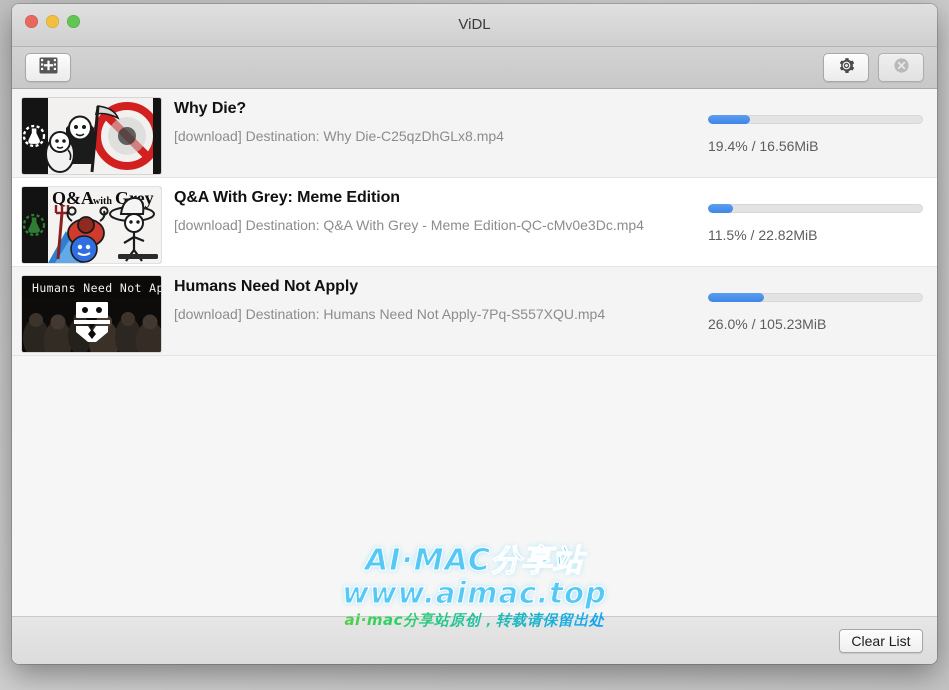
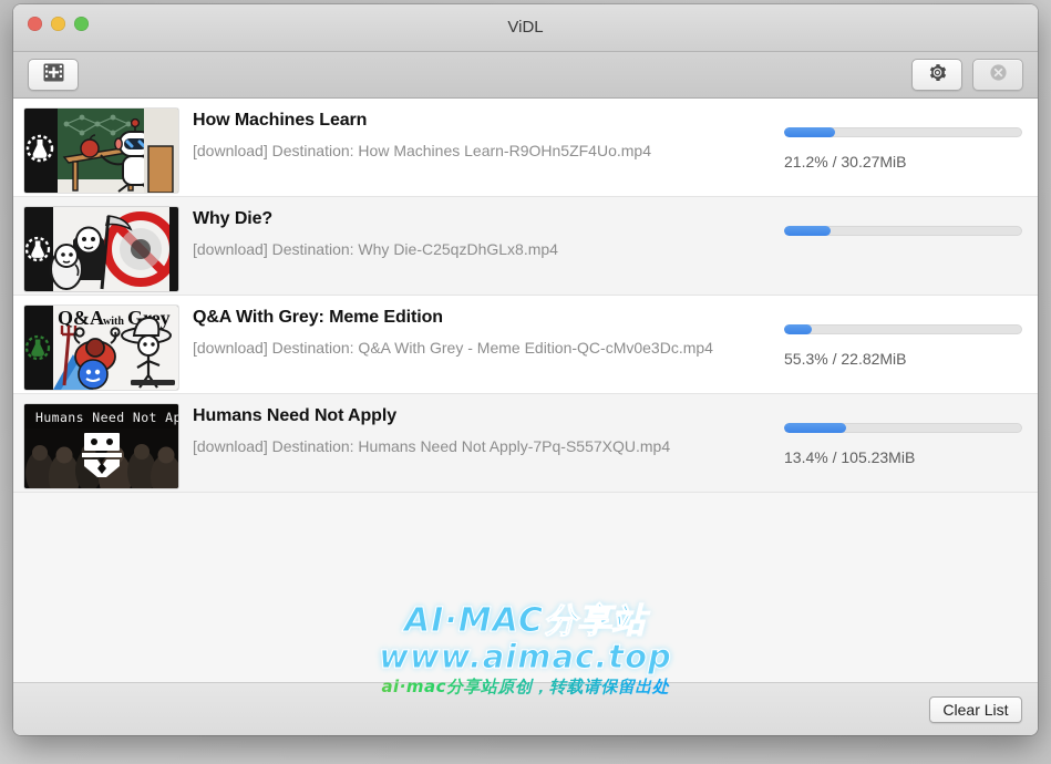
  ViDL
+ How Machines Learn
+ [download] Destination: How Machines Learn-R9OHn5ZF4Uo.mp4
+ 21.2% / 30.27MiB
  Why Die?
  [download] Destination: Why Die-C25qzDhGLx8.mp4
- 19.4% / 16.56MiB
  Q&A
  with
  Gey
  Q&A With Grey: Meme Edition
  [download] Destination: Q&A With Grey - Meme Edition-QC-cMv0e3Dc.mp4
- 11.5% / 22.82MiB
+ 55.3% / 22.82MiB
  Humans Need Not Ap
  Humans Need Not Apply
  [download] Destination: Humans Need Not Apply-7Pq-S557XQU.mp4
- 26.0% / 105.23MiB
+ 13.4% / 105.23MiB
  AI·MAC分享站
  www.aimac.top
  ai·mac分享站原创，转载请保留出处
  Clear List
